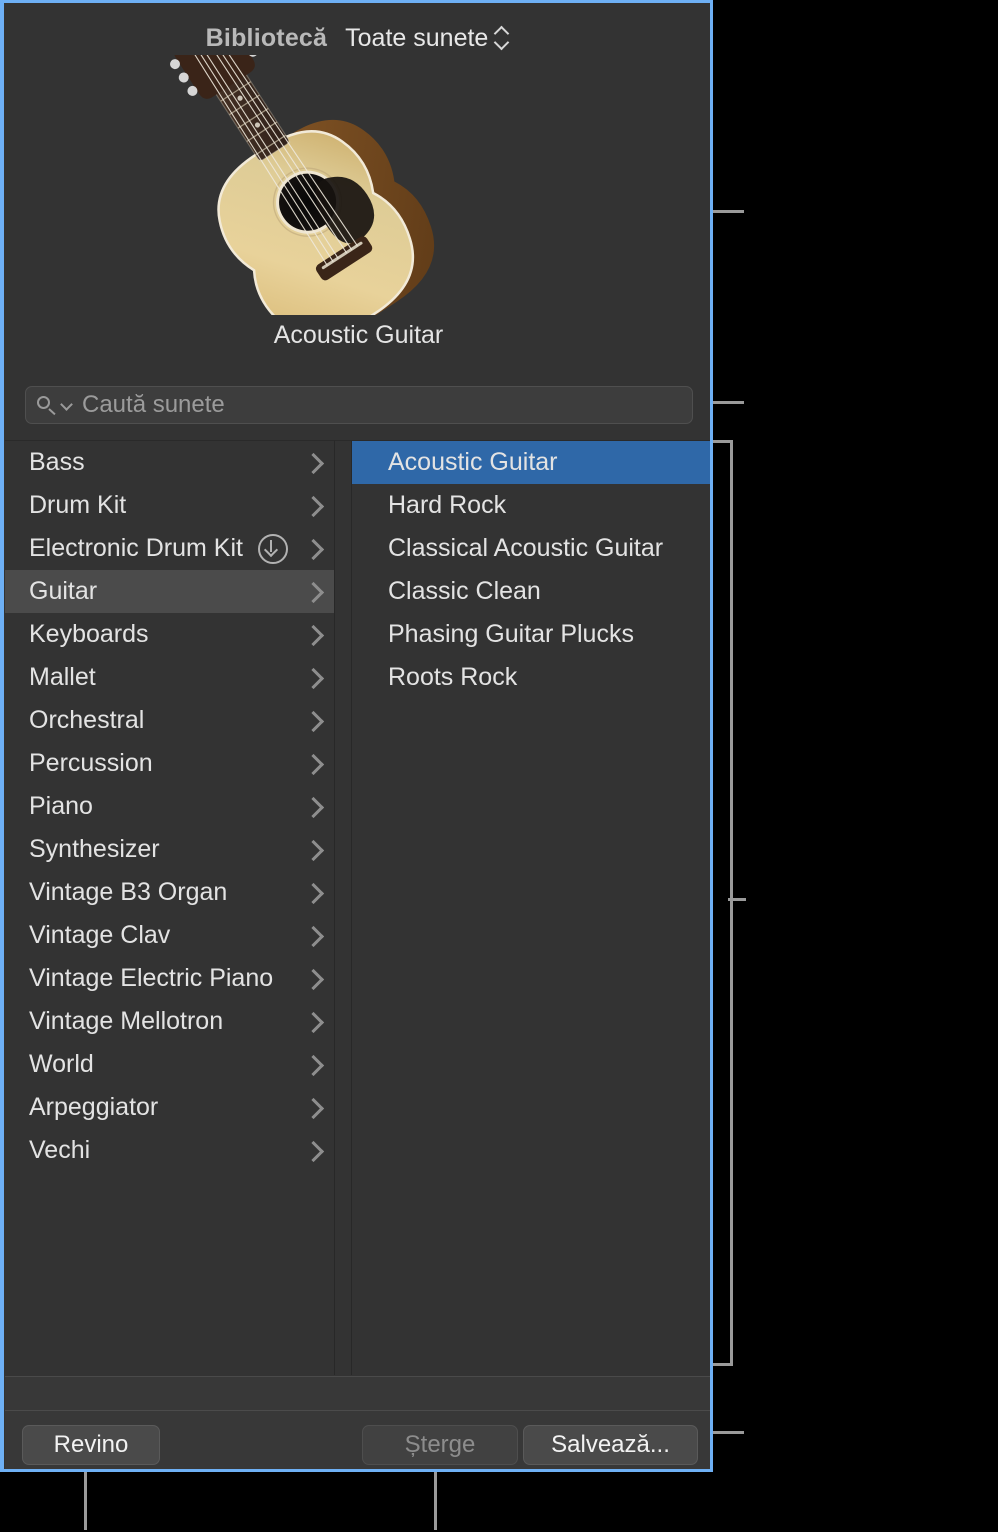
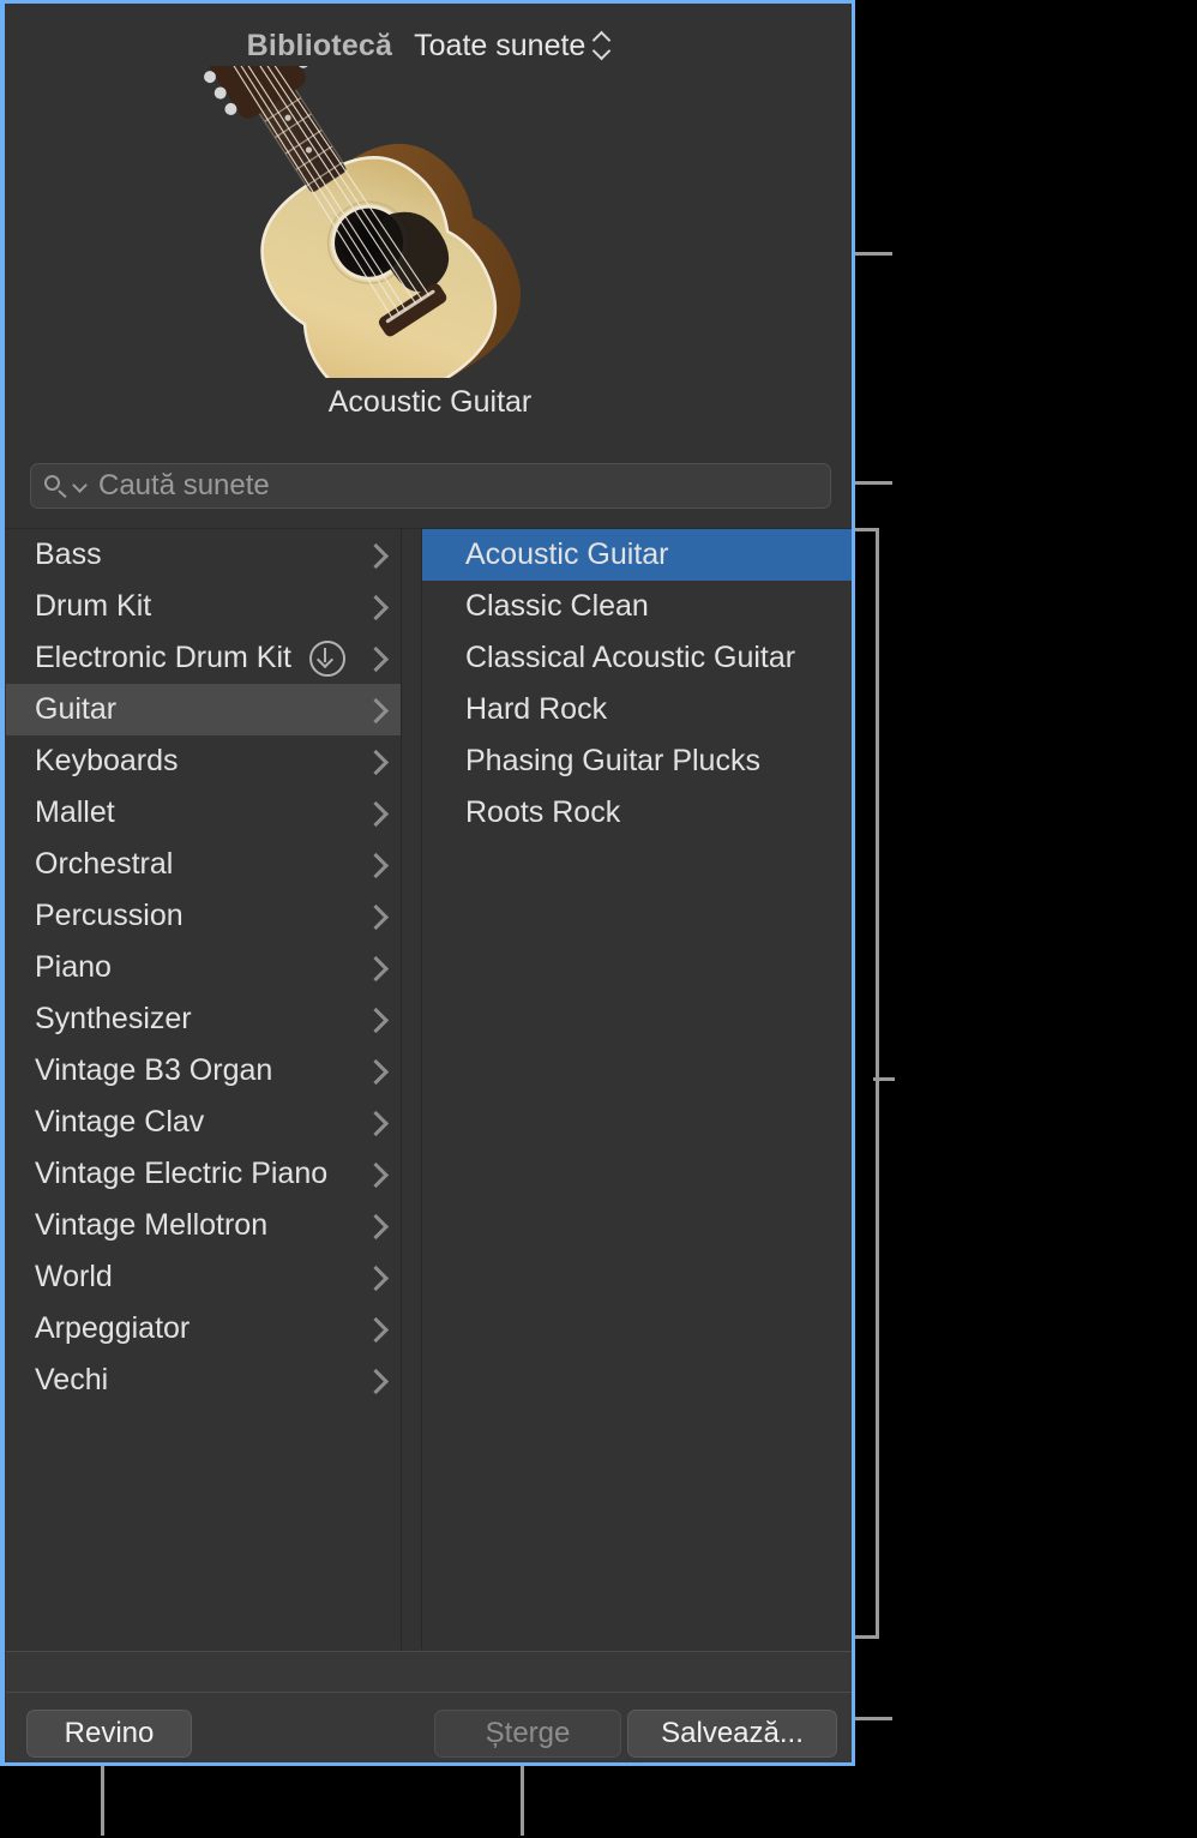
  Bibliotecă
  Toate sunete
  Acoustic Guitar
  Caută sunete
  Bass
  Drum Kit
  Electronic Drum Kit
  Guitar
  Keyboards
  Mallet
  Orchestral
  Percussion
  Piano
  Synthesizer
  Vintage B3 Organ
  Vintage Clav
  Vintage Electric Piano
  Vintage Mellotron
  World
  Arpeggiator
  Vechi
  Acoustic Guitar
- Hard Rock
+ Classic Clean
  Classical Acoustic Guitar
- Classic Clean
+ Hard Rock
  Phasing Guitar Plucks
  Roots Rock
  Revino
  Șterge
  Salvează...
